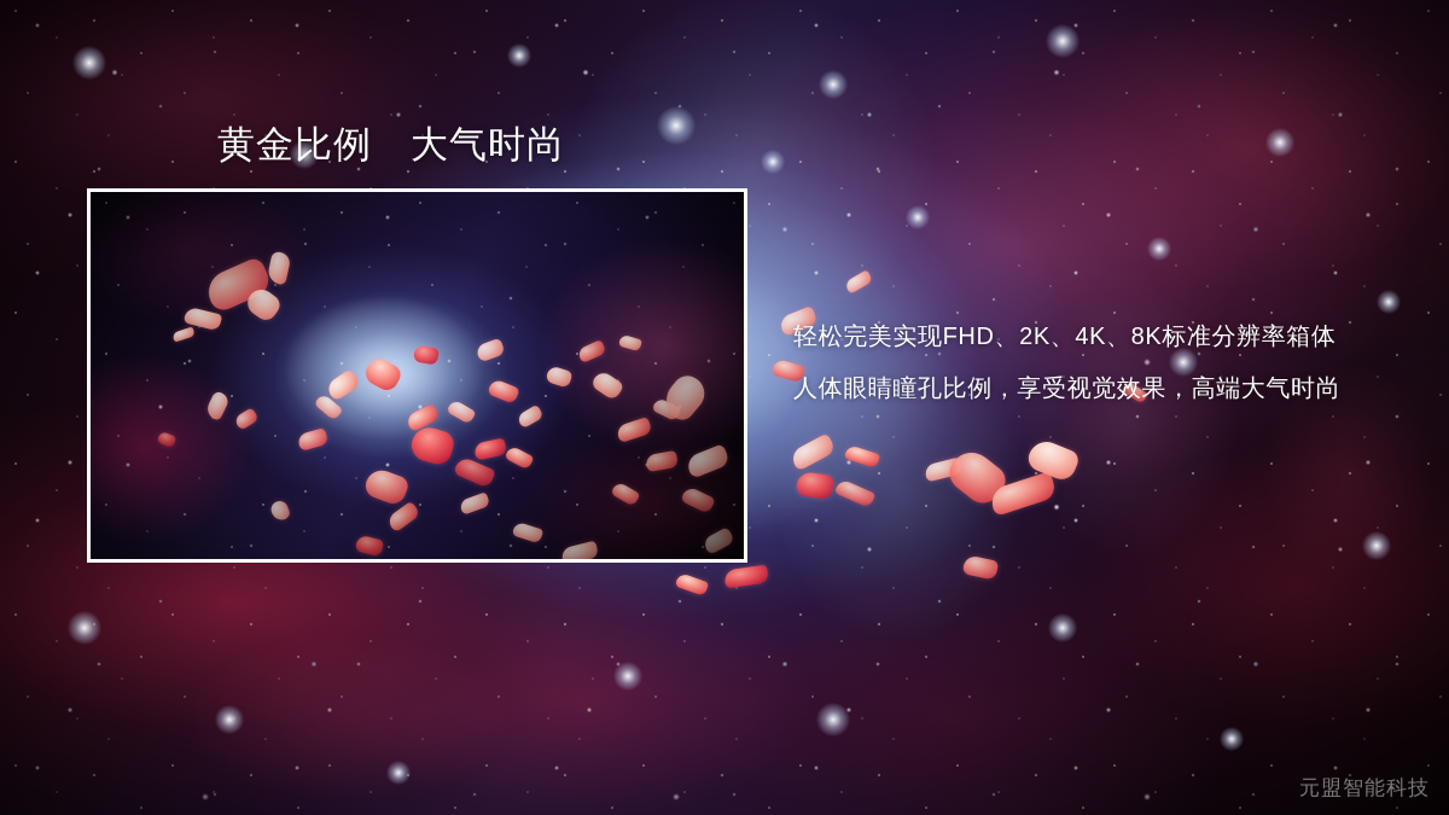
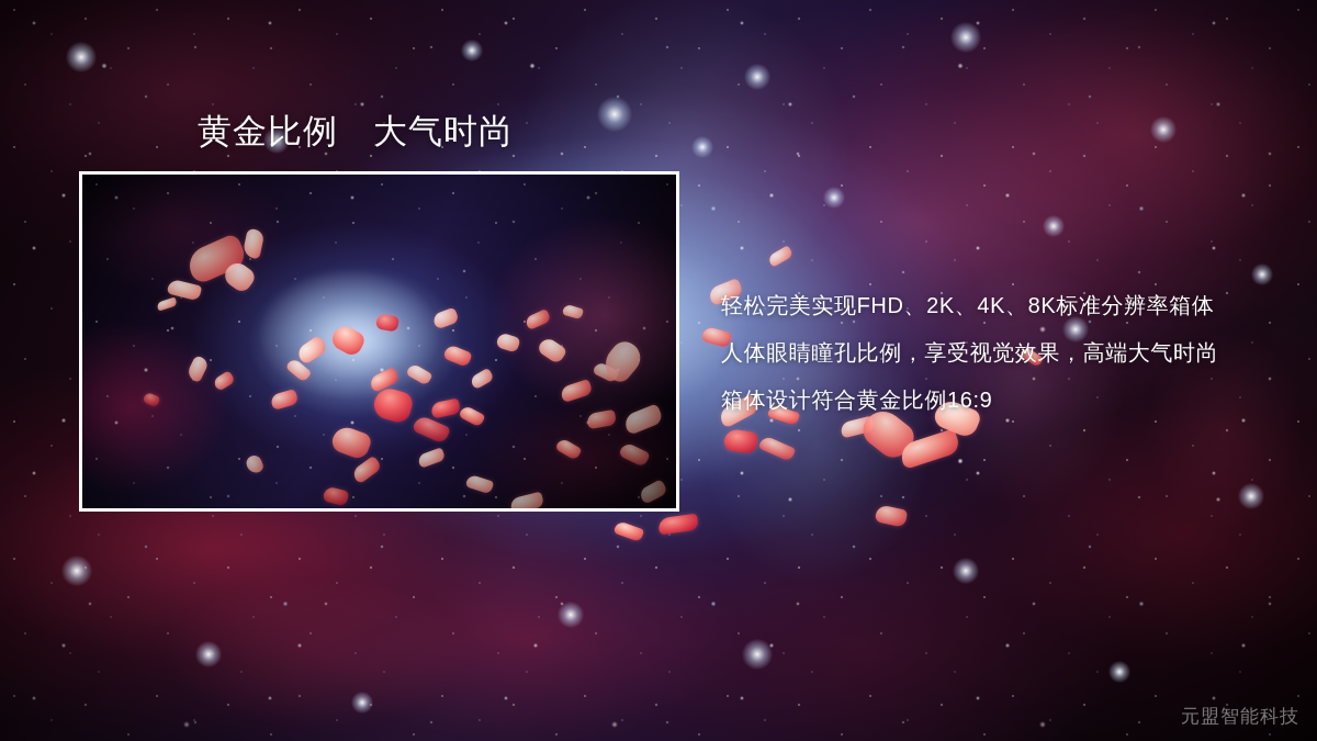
  黄金比例 大气时尚
  轻松完美实现FHD、2K、4K、8K标准分辨率箱体
  人体眼睛瞳孔比例，享受视觉效果，高端大气时尚
+ 箱体设计符合黄金比例16:9
  元盟智能科技
